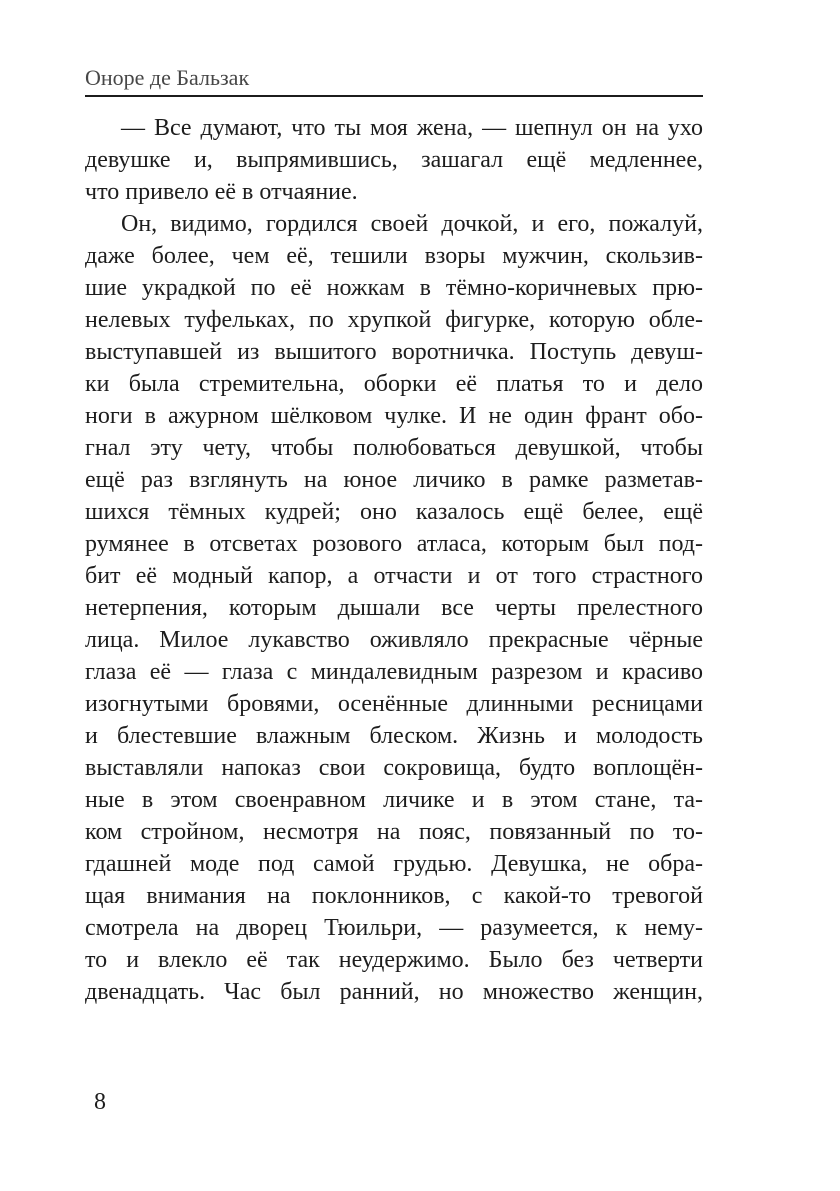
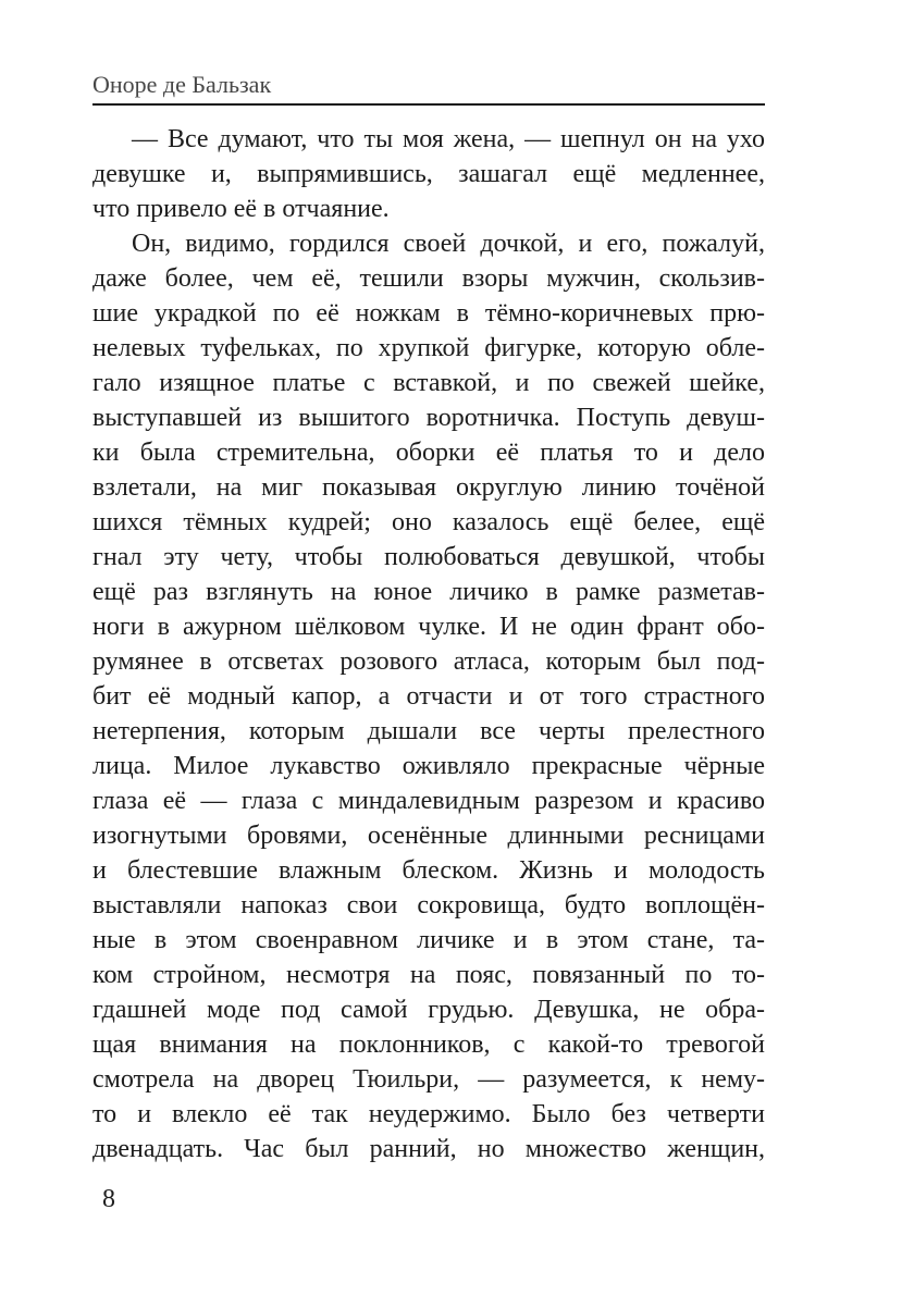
  Оноре де Бальзак
  — Все думают, что ты моя жена, — шепнул он на ухо
  девушке и, выпрямившись, зашагал ещё медленнее,
  что привело её в отчаяние.
  Он, видимо, гордился своей дочкой, и его, пожалуй,
  даже более, чем её, тешили взоры мужчин, скользив-
  шие украдкой по её ножкам в тёмно-коричневых прю-
  нелевых туфельках, по хрупкой фигурке, которую обле-
+ гало изящное платье с вставкой, и по свежей шейке,
  выступавшей из вышитого воротничка. Поступь девуш-
  ки была стремительна, оборки её платья то и дело
+ взлетали, на миг показывая округлую линию точёной
- ноги в ажурном шёлковом чулке. И не один франт обо-
+ шихся тёмных кудрей; оно казалось ещё белее, ещё
  гнал эту чету, чтобы полюбоваться девушкой, чтобы
  ещё раз взглянуть на юное личико в рамке разметав-
- шихся тёмных кудрей; оно казалось ещё белее, ещё
+ ноги в ажурном шёлковом чулке. И не один франт обо-
  румянее в отсветах розового атласа, которым был под-
  бит её модный капор, а отчасти и от того страстного
  нетерпения, которым дышали все черты прелестного
  лица. Милое лукавство оживляло прекрасные чёрные
  глаза её — глаза с миндалевидным разрезом и красиво
  изогнутыми бровями, осенённые длинными ресницами
  и блестевшие влажным блеском. Жизнь и молодость
  выставляли напоказ свои сокровища, будто воплощён-
  ные в этом своенравном личике и в этом стане, та-
  ком стройном, несмотря на пояс, повязанный по то-
  гдашней моде под самой грудью. Девушка, не обра-
  щая внимания на поклонников, с какой-то тревогой
  смотрела на дворец Тюильри, — разумеется, к нему-
  то и влекло её так неудержимо. Было без четверти
  двенадцать. Час был ранний, но множество женщин,
  8
